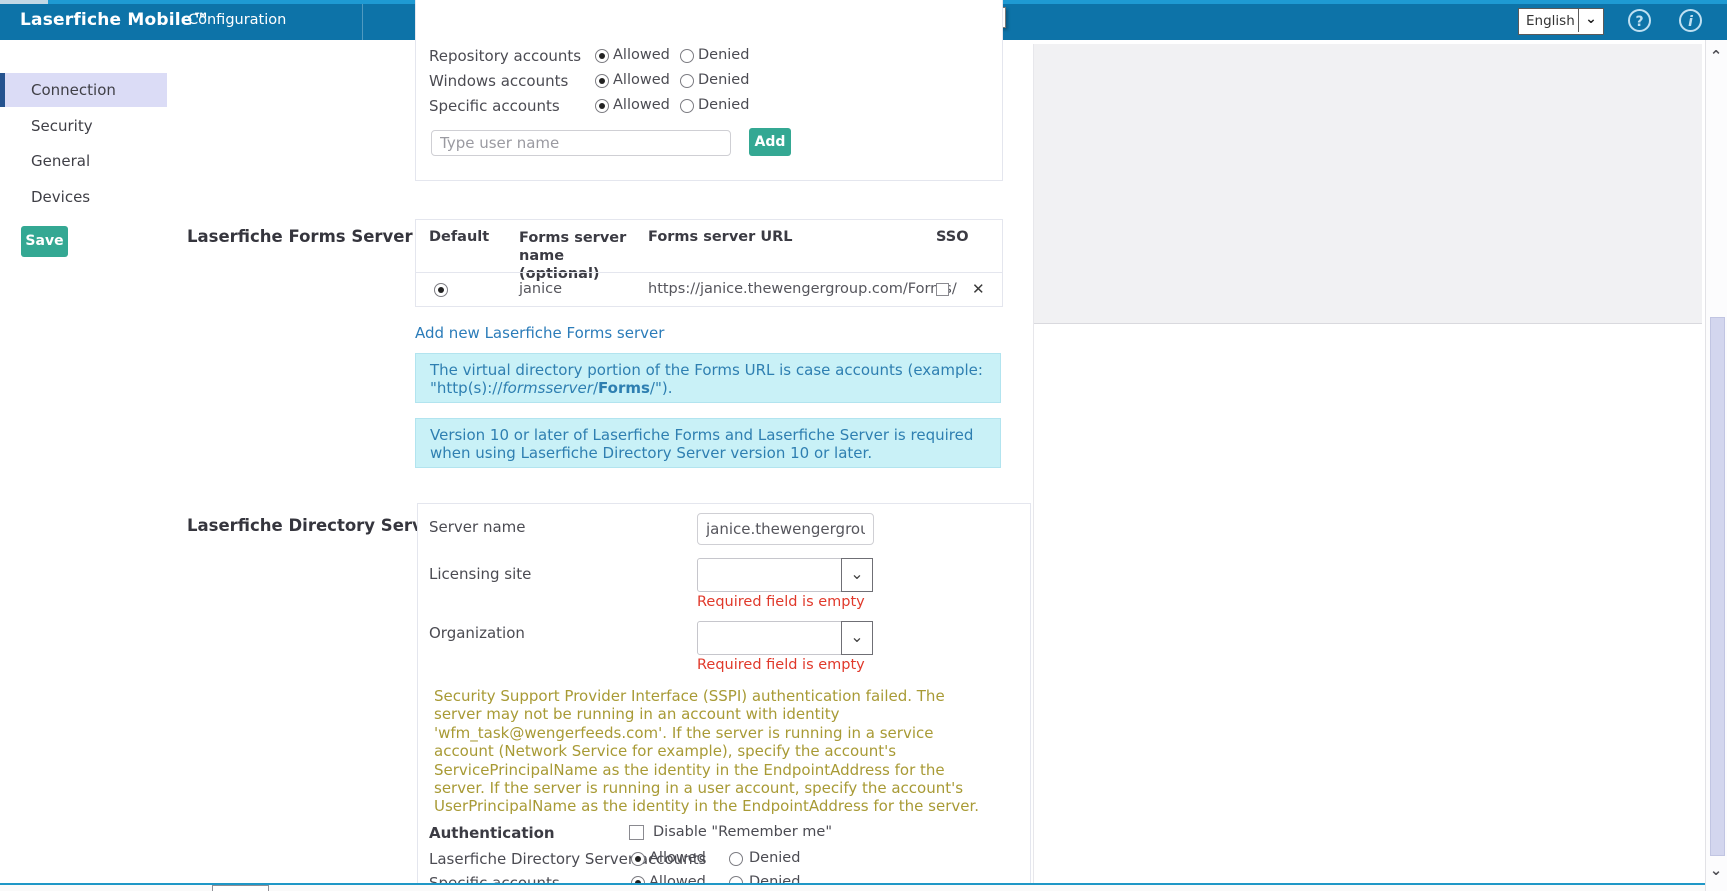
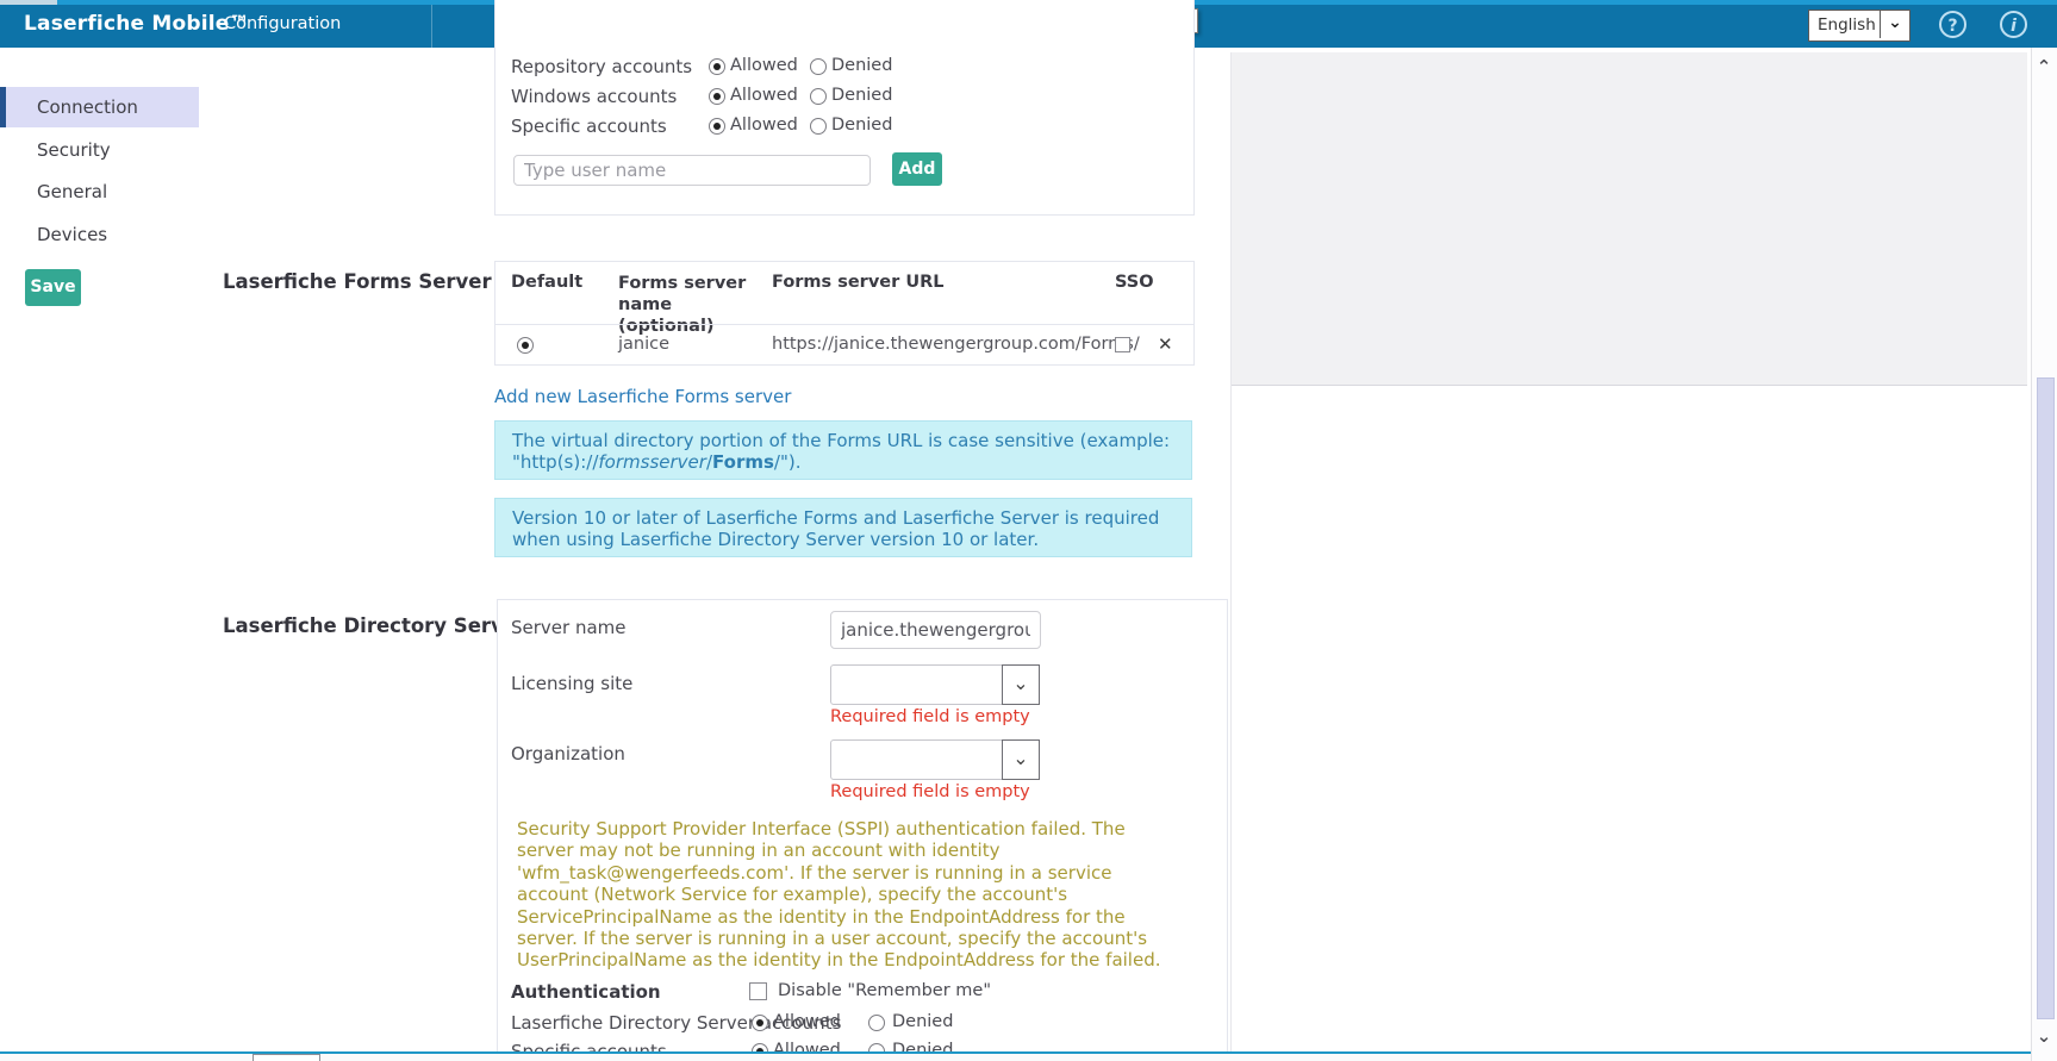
  Laserfiche Mobile™
  Configuration
  English
  ⌄
  ?
  i
  Connection
  Security
  General
  Devices
  Save
  Repository accounts
  Allowed
  Denied
  Windows accounts
  Allowed
  Denied
  Specific accounts
  Allowed
  Denied
  Type user name
  Add
  Laserfiche Forms Server
  Default
  Forms server name (optional)
  Forms server URL
  SSO
  janice
  https://janice.thewengergroup.com/For/
  ✕
  Add new Laserfiche Forms server
- The virtual directory portion of the Forms URL is case accounts (example: "http(s)://formsserver/Forms/").
+ The virtual directory portion of the Forms URL is case sensitive (example: "http(s)://formsserver/Forms/").
  Version 10 or later of Laserfiche Forms and Laserfiche Server is required when using Laserfiche Directory Server version 10 or later.
  Laserfiche Directory Ser
  Server name
  janice.thewengergrou
  Licensing site
  ⌄
  Required field is empty
  Organization
  ⌄
  Required field is empty
- Security Support Provider Interface (SSPI) authentication failed. The server may not be running in an account with identity 'wfm_task@wengerfeeds.com'. If the server is running in a service account (Network Service for example), specify the account's ServicePrincipalName as the identity in the EndpointAddress for the server. If the server is running in a user account, specify the account's UserPrincipalName as the identity in the EndpointAddress for the server.
+ Security Support Provider Interface (SSPI) authentication failed. The server may not be running in an account with identity 'wfm_task@wengerfeeds.com'. If the server is running in a service account (Network Service for example), specify the account's ServicePrincipalName as the identity in the EndpointAddress for the server. If the server is running in a user account, specify the account's UserPrincipalName as the identity in the EndpointAddress for the failed.
  Authentication
  Disable "Remember me"
  Laserfiche Directory Serveccounts
  Allowed
  Denied
  Allowed
  Denied
  ⌃
  ⌄
